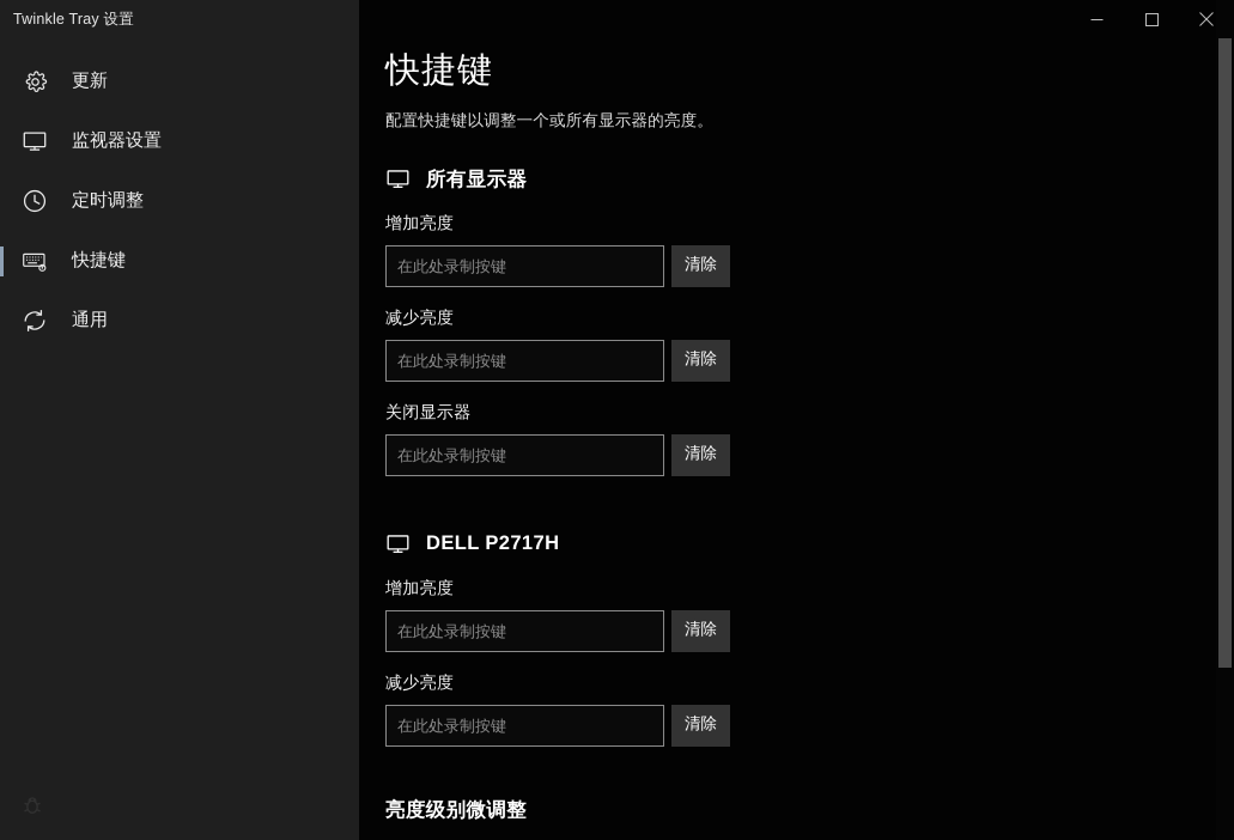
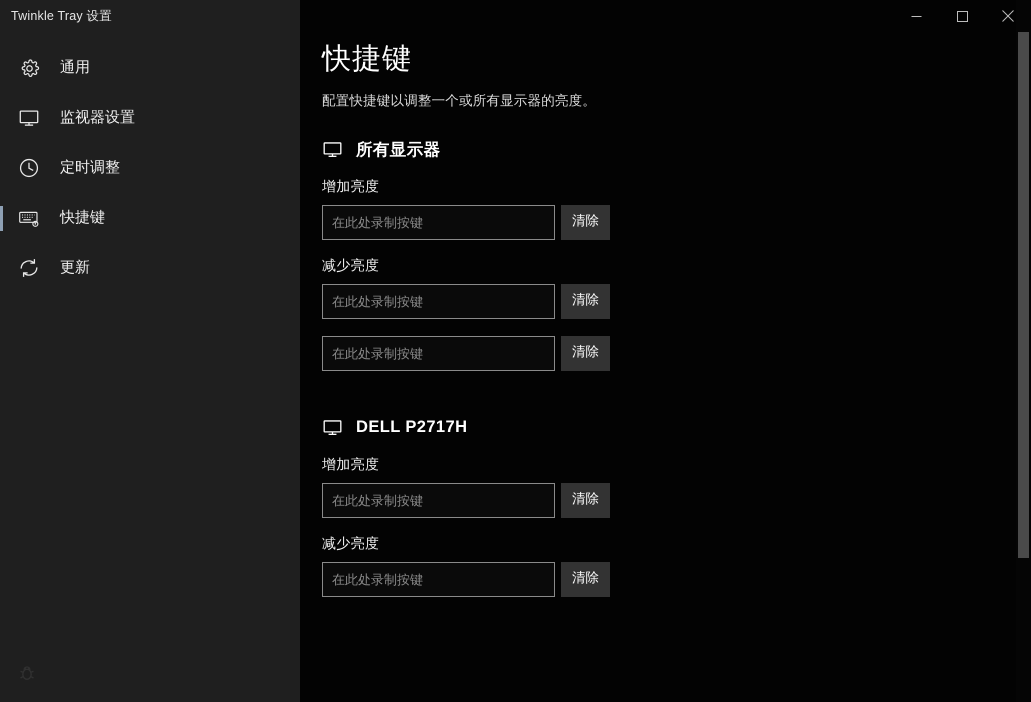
  Twinkle Tray 设置
- 更新
+ 通用
  监视器设置
  定时调整
  快捷键
- 通用
+ 更新
  快捷键
  配置快捷键以调整一个或所有显示器的亮度。
  所有显示器
  增加亮度
  在此处录制按键
  清除
  减少亮度
  在此处录制按键
  清除
- 关闭显示器
  在此处录制按键
  清除
  DELL P2717H
  增加亮度
  在此处录制按键
  清除
  减少亮度
  在此处录制按键
  清除
- 亮度级别微调整
